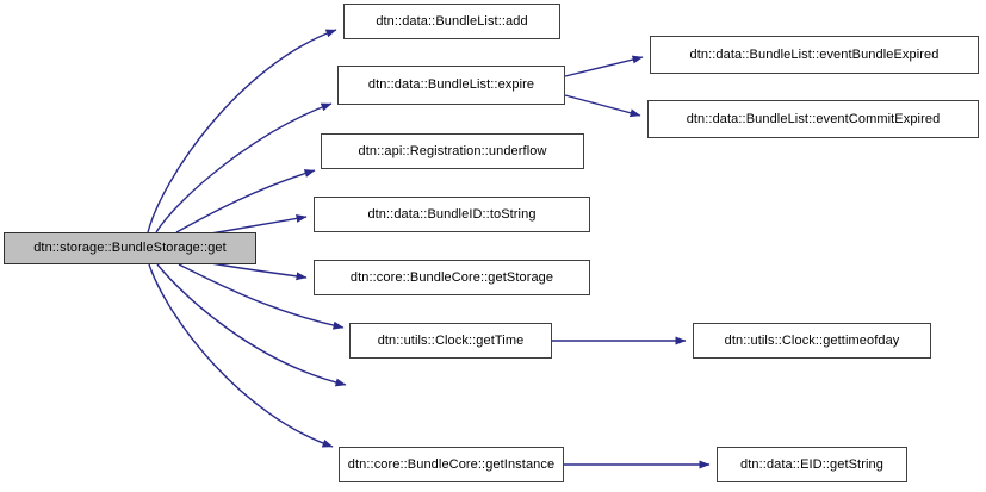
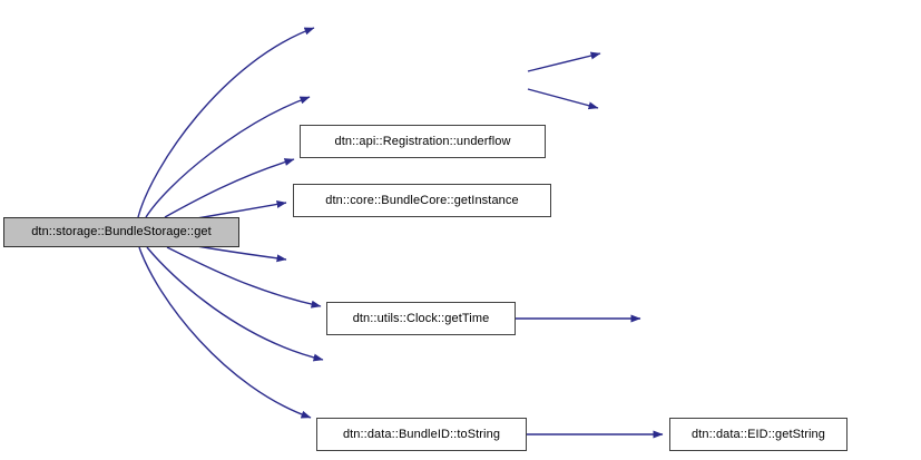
  dtn::storage::BundleStorage::get
- dtn::data::BundleList::add
- dtn::data::BundleList::expire
- dtn::data::BundleList::eventBundleExpired
- dtn::data::BundleList::eventCommitExpired
  dtn::api::Registration::underflow
- dtn::data::BundleID::toString
+ dtn::core::BundleCore::getInstance
- dtn::core::BundleCore::getStorage
  dtn::utils::Clock::getTime
- dtn::utils::Clock::gettimeofday
- dtn::core::BundleCore::getInstance
+ dtn::data::BundleID::toString
  dtn::data::EID::getString
